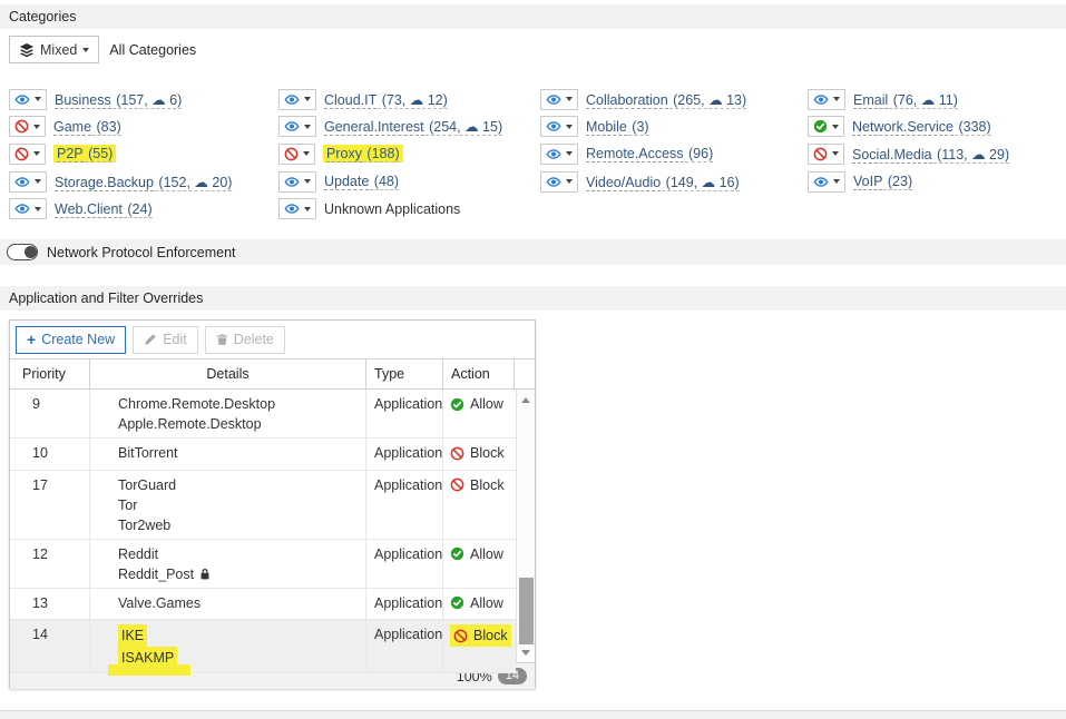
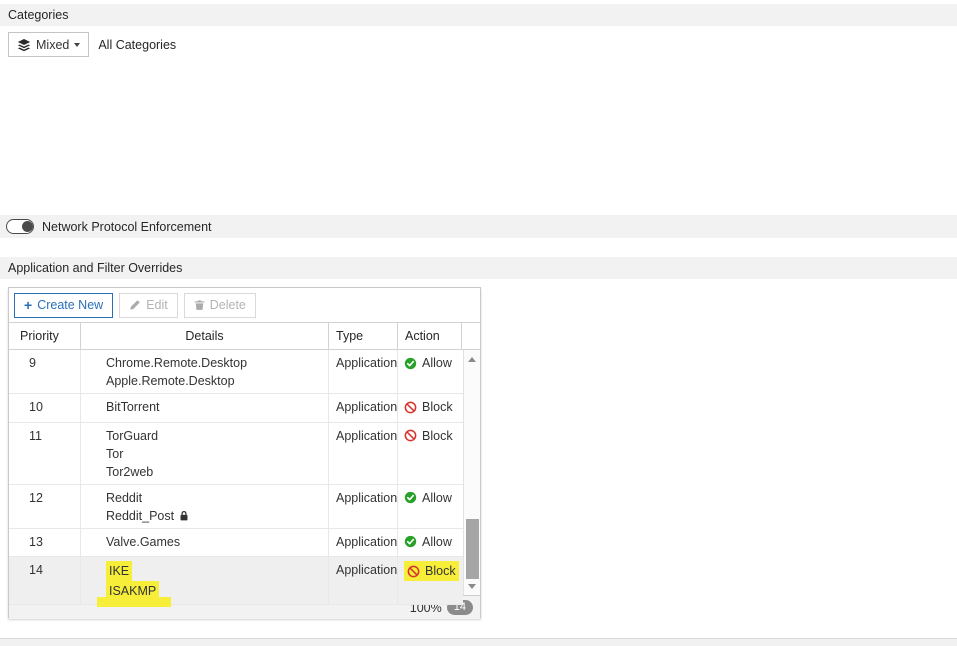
  Categories
  Mixed
  All Categories
- Business (157, ☁ 6)
- Cloud.IT (73, ☁ 12)
- Collaboration (265, ☁ 13)
- Email (76, ☁ 11)
- Game (83)
- General.Interest (254, ☁ 15)
- Mobile (3)
- Network.Service (338)
- P2P (55)
- Proxy (188)
- Remote.Access (96)
- Social.Media (113, ☁ 29)
- Storage.Backup (152, ☁ 20)
- Update (48)
- Video/Audio (149, ☁ 16)
- VoIP (23)
- Web.Client (24)
- Unknown Applications
  Network Protocol Enforcement
  Application and Filter Overrides
  +
  Create New
  Edit
  Delete
  Priority
  Details
  Type
  Action
  9
  Chrome.Remote.Desktop
  Apple.Remote.Desktop
  Application
  Allow
  10
  BitTorrent
  Application
  Block
- 17
+ 11
  TorGuard
  Tor
  Tor2web
  Application
  Block
  12
  Reddit
  Reddit_Post
  Application
  Allow
  13
  Valve.Games
  Application
  Allow
  14
  IKE
  ISAKMP
  Application
  Block
  100%
  14
